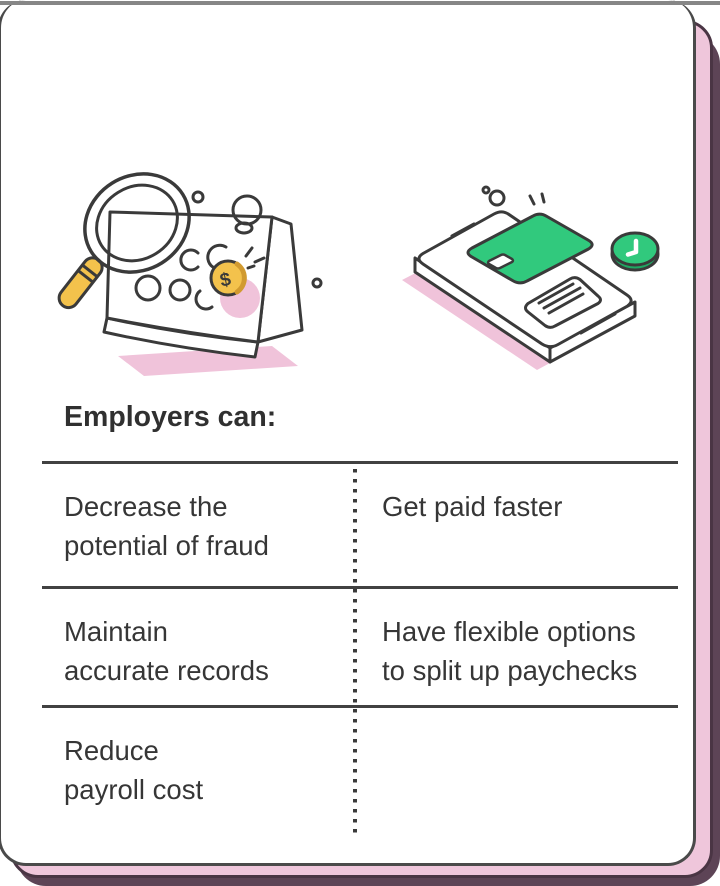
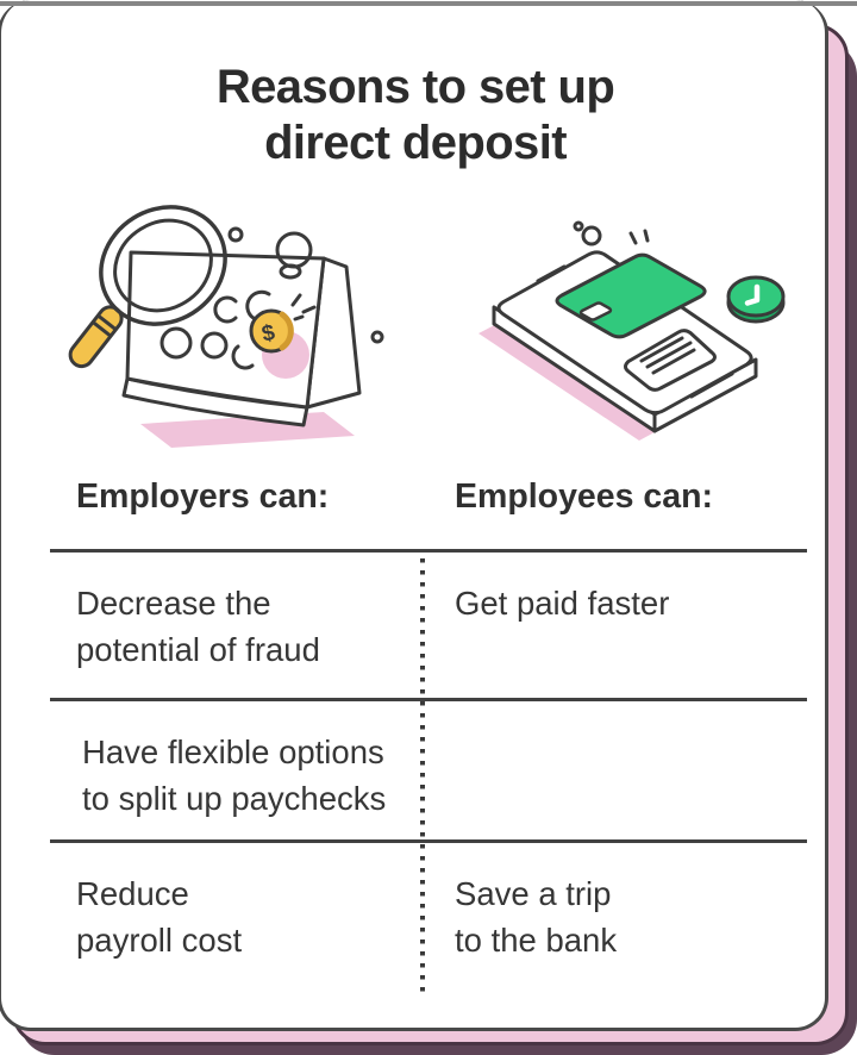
+ Reasons to set up
+ direct deposit
  Employers can:
+ Employees can:
  Decrease the
  potential of fraud
  Get paid faster
- Maintain
- accurate records
  Have flexible options
  to split up paychecks
  Reduce
  payroll cost
+ Save a trip
+ to the bank
